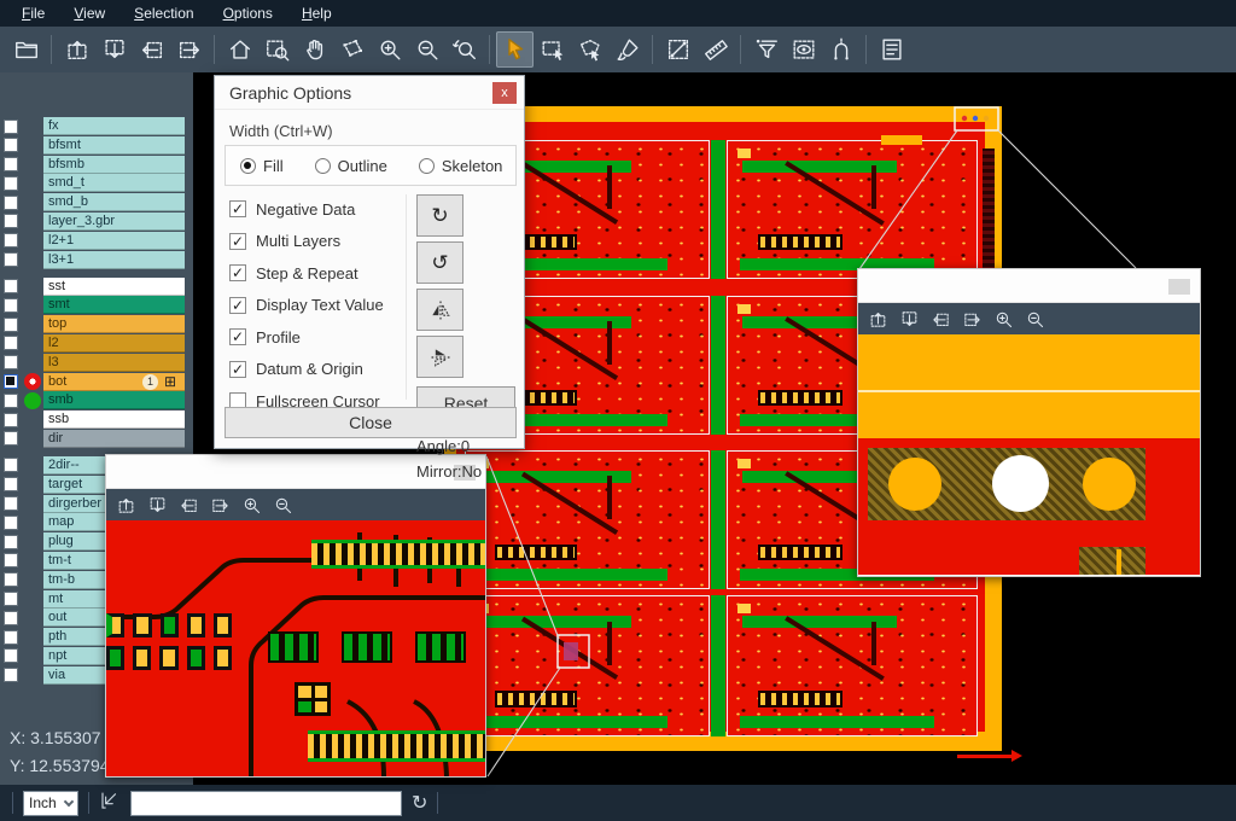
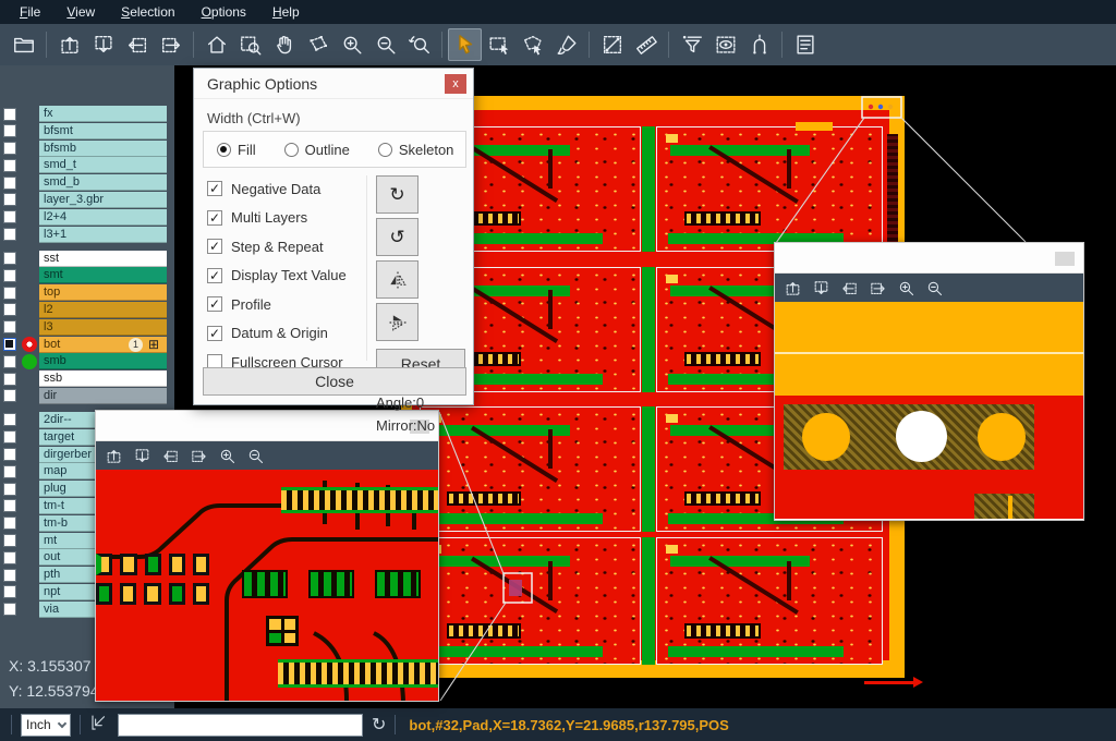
  File
  View
  Selection
  Options
  Help
  fx
  bfsmt
  bfsmb
  smd_t
  smd_b
  layer_3.gbr
- l2+1
+ l2+4
  l3+1
  sst
  smt
  top
  l2
  l3
  bot
  1
  ⊞
  smb
  ssb
  dir
  2dir--
  target
  dirgerber
  map
  plug
  tm-t
  tm-b
  mt
  out
  pth
  npt
  via
  X: 3.155307
  Y: 12.55379
  Graphic Options
  x
  Width (Ctrl+W)
  Fill
  Outline
  Skeleton
  ✓
  Negative Data
  ✓
  Multi Layers
  ✓
  Step & Repeat
  ✓
  Display Text Value
  ✓
  Profile
  ✓
  Datum & Origin
  Fullscreen Cursor
  ↻↺
  Reset
  Angle:0
  Mirror:No
  Close
  Inch
  ↻
+ bot,#32,Pad,X=18.7362,Y=21.9685,r137.795,POS
